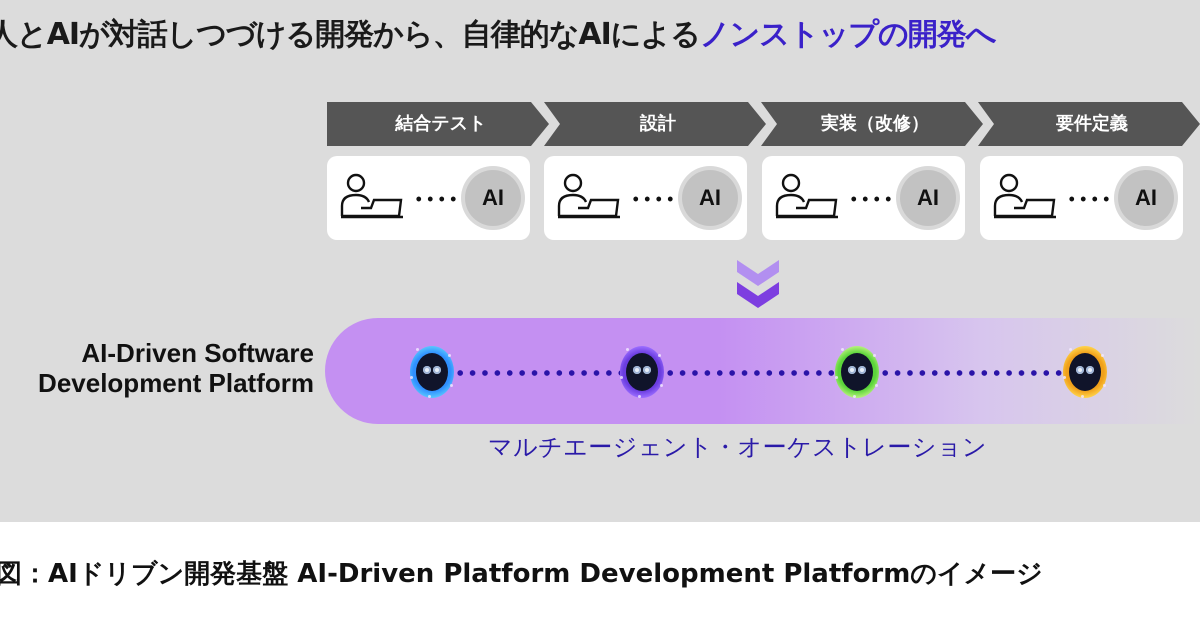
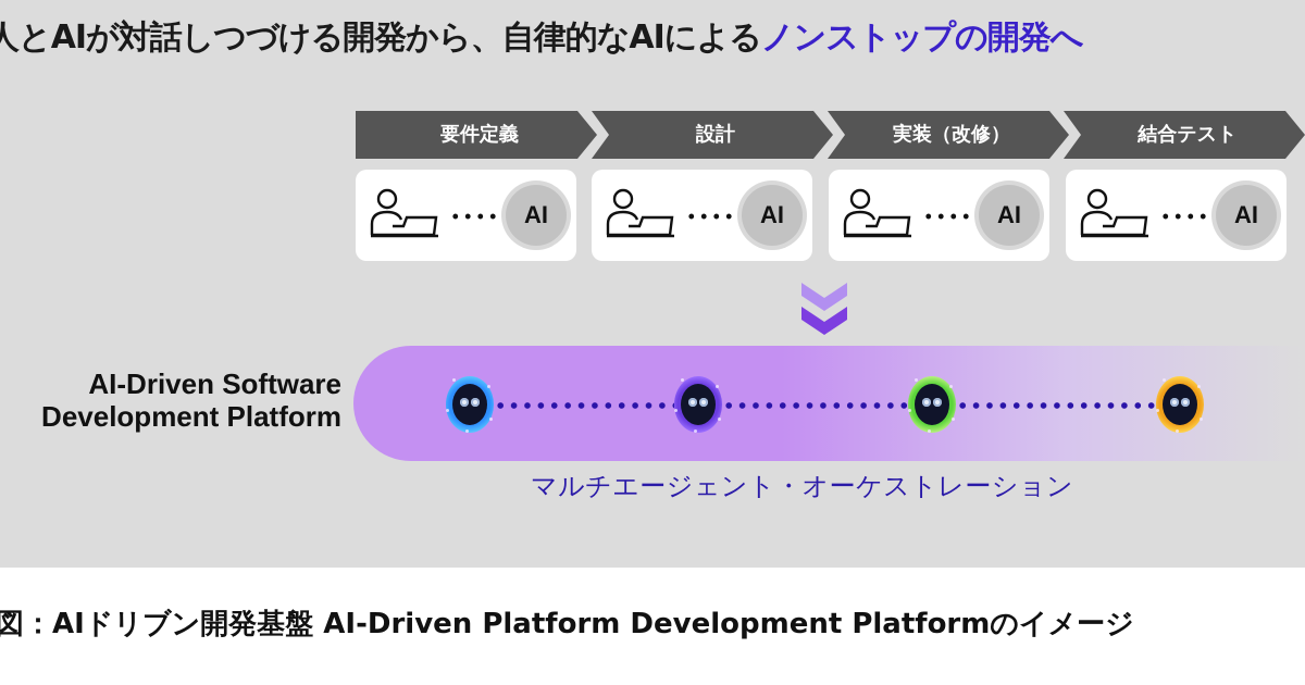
  人とAIが対話しつづける開発から、自律的なAIによるノンストップの開発へ
- 結合テスト
+ 要件定義
  設計
  実装（改修）
- 要件定義
+ 結合テスト
  AI
  AI
  AI
  AI
  AI-Driven Software
  Development Platform
  マルチエージェント・オーケストレーション
  図：AIドリブン開発基盤 AI-Driven Platform Development Platformのイメージ
